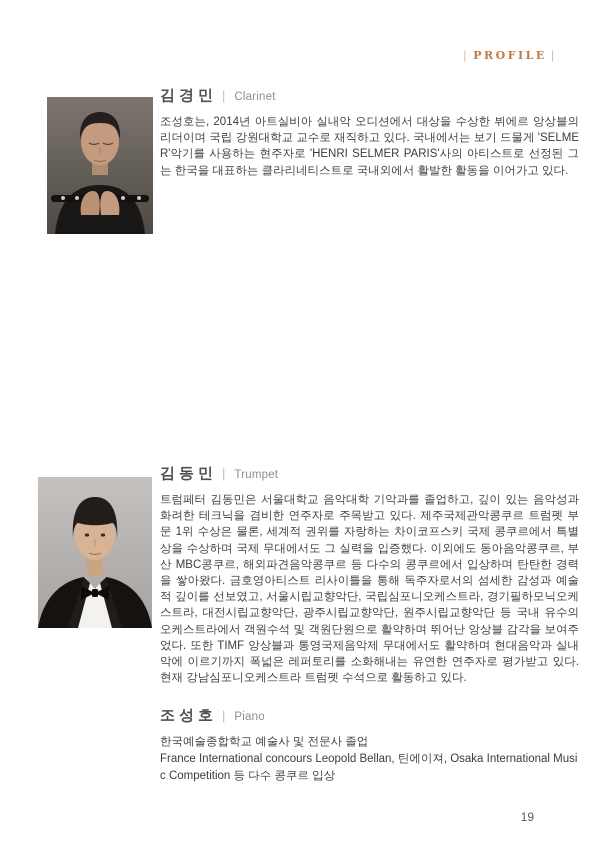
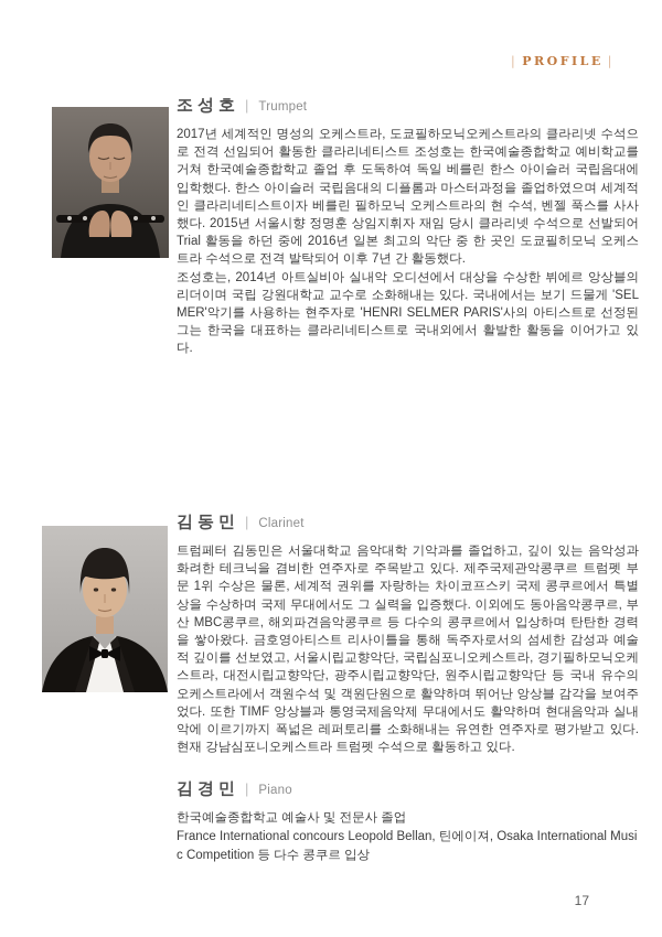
  | PROFILE |
- 김경민
+ 조성호
  |
- Clarinet
+ Trumpet
+ 2017년 세계적인 명성의 오케스트라, 도쿄필하모닉오케스트라의 클라리넷 수석으로 전격 선임되어 활동한 클라리네티스트 조성호는 한국예술종합학교 예비학교를 거쳐 한국예술종합학교 졸업 후 도독하여 독일 베를린 한스 아이슬러 국립음대에 입학했다. 한스 아이슬러 국립음대의 디플롬과 마스터과정을 졸업하였으며 세계적인 클라리네티스트이자 베를린 필하모닉 오케스트라의 현 수석, 벤젤 푹스를 사사했다. 2015년 서울시향 정명훈 상임지휘자 재임 당시 클라리넷 수석으로 선발되어 Trial 활동을 하던 중에 2016년 일본 최고의 악단 중 한 곳인 도쿄필히모닉 오케스트라 수석으로 전격 발탁되어 이후 7년 간 활동했다.
- 조성호는, 2014년 아트실비아 실내악 오디션에서 대상을 수상한 뷔에르 앙상블의 리더이며 국립 강원대학교 교수로 재직하고 있다. 국내에서는 보기 드물게 'SELMER'악기를 사용하는 현주자로 'HENRI SELMER PARIS'사의 아티스트로 선정된 그는 한국을 대표하는 클라리네티스트로 국내외에서 활발한 활동을 이어가고 있다.
+ 조성호는, 2014년 아트실비아 실내악 오디션에서 대상을 수상한 뷔에르 앙상블의 리더이며 국립 강원대학교 교수로 소화해내는 있다. 국내에서는 보기 드물게 'SELMER'악기를 사용하는 현주자로 'HENRI SELMER PARIS'사의 아티스트로 선정된 그는 한국을 대표하는 클라리네티스트로 국내외에서 활발한 활동을 이어가고 있다.
  김동민
  |
- Trumpet
+ Clarinet
  트럼페터 김동민은 서울대학교 음악대학 기악과를 졸업하고, 깊이 있는 음악성과 화려한 테크닉을 겸비한 연주자로 주목받고 있다. 제주국제관악콩쿠르 트럼펫 부문 1위 수상은 물론, 세계적 권위를 자랑하는 차이코프스키 국제 콩쿠르에서 특별상을 수상하며 국제 무대에서도 그 실력을 입증했다. 이외에도 동아음악콩쿠르, 부산 MBC콩쿠르, 해외파견음악콩쿠르 등 다수의 콩쿠르에서 입상하며 탄탄한 경력을 쌓아왔다. 금호영아티스트 리사이틀을 통해 독주자로서의 섬세한 감성과 예술적 깊이를 선보였고, 서울시립교향악단, 국립심포니오케스트라, 경기필하모닉오케스트라, 대전시립교향악단, 광주시립교향악단, 원주시립교향악단 등 국내 유수의 오케스트라에서 객원수석 및 객원단원으로 활약하며 뛰어난 앙상블 감각을 보여주었다. 또한 TIMF 앙상블과 통영국제음악제 무대에서도 활약하며 현대음악과 실내악에 이르기까지 폭넓은 레퍼토리를 소화해내는 유연한 연주자로 평가받고 있다. 현재 강남심포니오케스트라 트럼펫 수석으로 활동하고 있다.
- 조성호
+ 김경민
  |
  Piano
  한국예술종합학교 예술사 및 전문사 졸업
  France International concours Leopold Bellan, 틴에이져, Osaka International Music Competition 등 다수 콩쿠르 입상
- 19
+ 17
